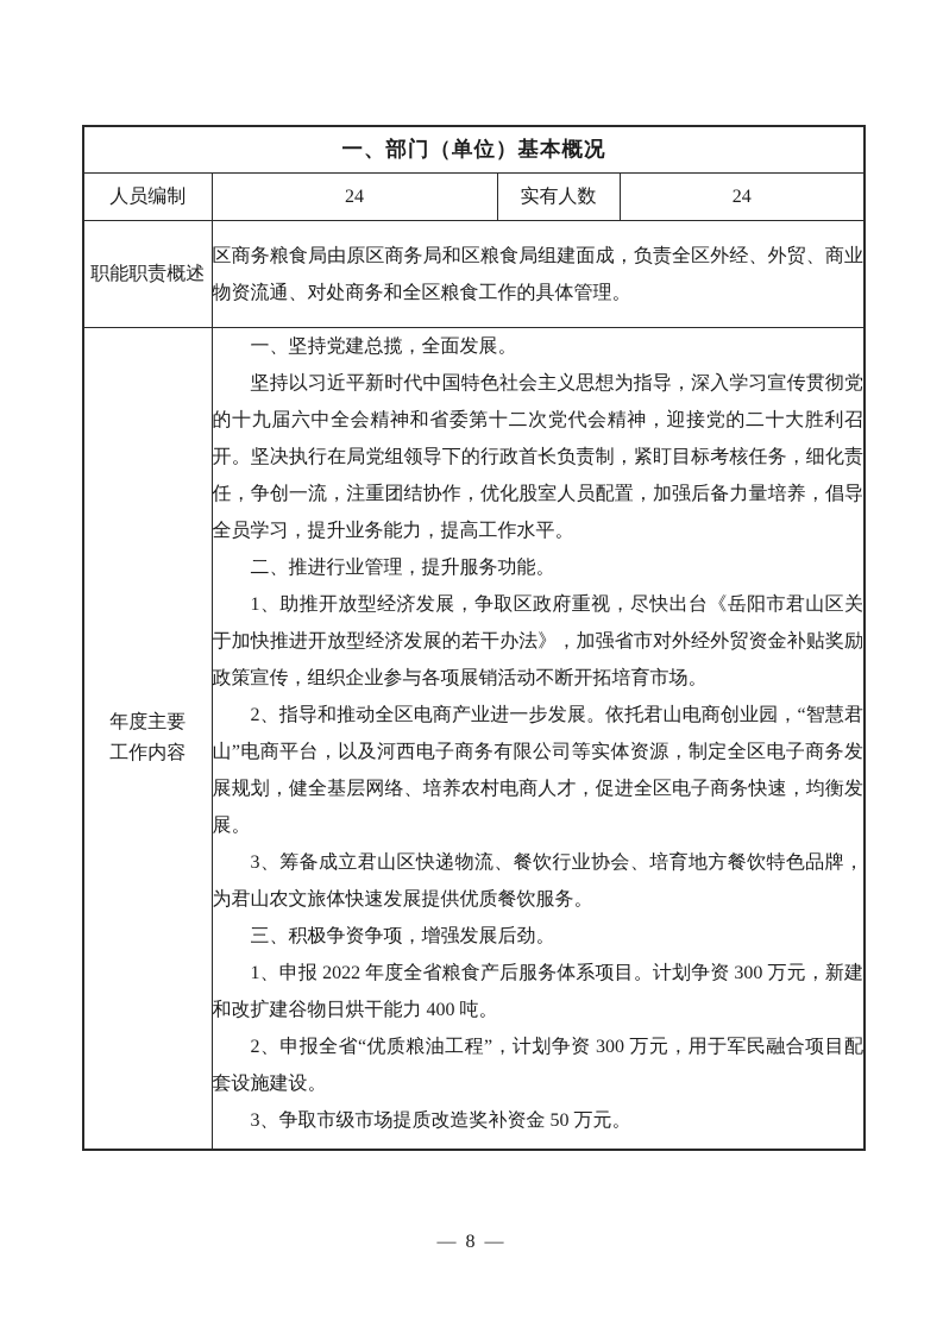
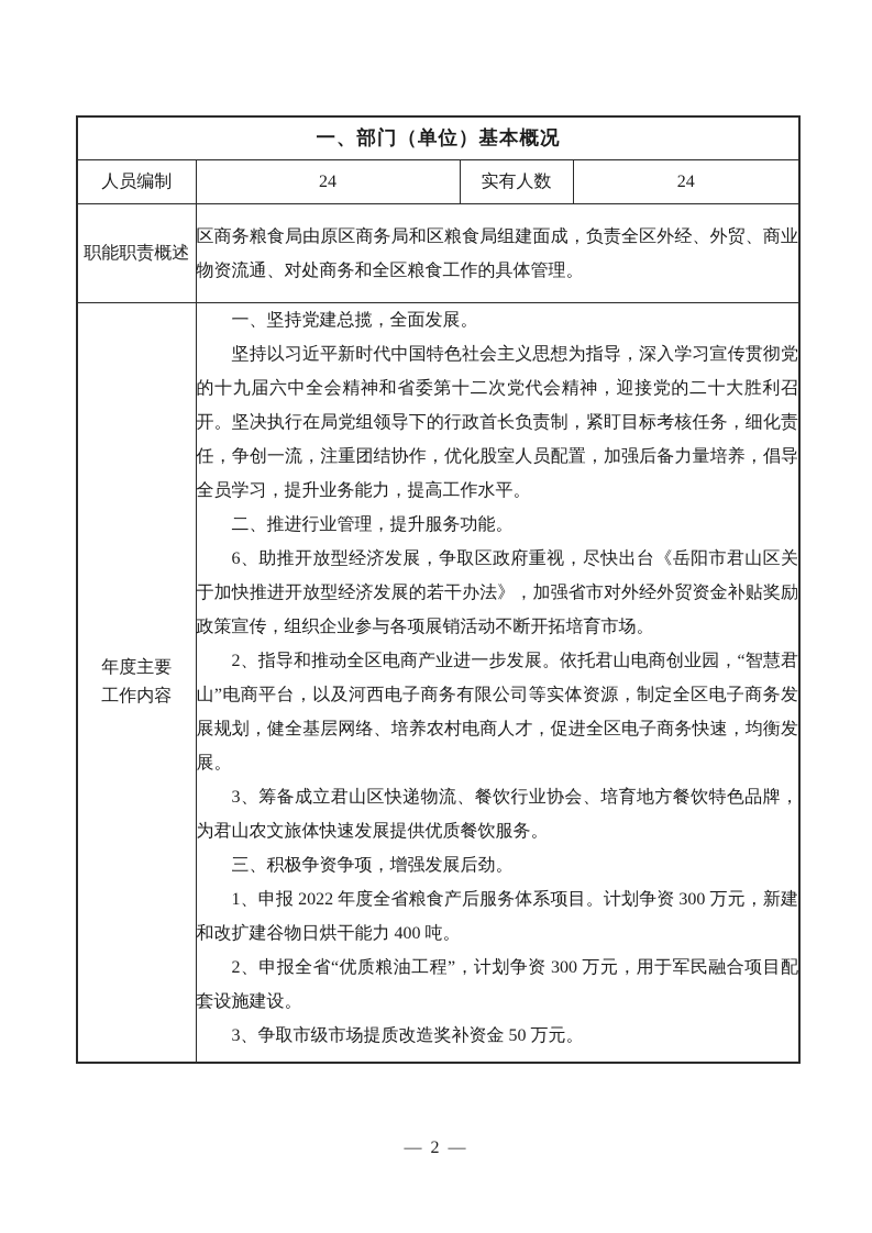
  一、部门（单位）基本概况
  人员编制	24	实有人数	24
  职能职责概述	区商务粮食局由原区商务局和区粮食局组建面成，负责全区外经、外贸、商业物资流通、对处商务和全区粮食工作的具体管理。
- 年度主要工作内容	一、坚持党建总揽，全面发展。 坚持以习近平新时代中国特色社会主义思想为指导，深入学习宣传贯彻党的十九届六中全会精神和省委第十二次党代会精神，迎接党的二十大胜利召开。坚决执行在局党组领导下的行政首长负责制，紧盯目标考核任务，细化责任，争创一流，注重团结协作，优化股室人员配置，加强后备力量培养，倡导全员学习，提升业务能力，提高工作水平。 二、推进行业管理，提升服务功能。 1、助推开放型经济发展，争取区政府重视，尽快出台《岳阳市君山区关于加快推进开放型经济发展的若干办法》，加强省市对外经外贸资金补贴奖励政策宣传，组织企业参与各项展销活动不断开拓培育市场。 2、指导和推动全区电商产业进一步发展。依托君山电商创业园，“智慧君山”电商平台，以及河西电子商务有限公司等实体资源，制定全区电子商务发展规划，健全基层网络、培养农村电商人才，促进全区电子商务快速，均衡发展。 3、筹备成立君山区快递物流、餐饮行业协会、培育地方餐饮特色品牌，为君山农文旅体快速发展提供优质餐饮服务。 三、积极争资争项，增强发展后劲。 1、申报 2022 年度全省粮食产后服务体系项目。计划争资 300 万元，新建和改扩建谷物日烘干能力 400 吨。 2、申报全省“优质粮油工程”，计划争资 300 万元，用于军民融合项目配套设施建设。 3、争取市级市场提质改造奖补资金 50 万元。
+ 年度主要工作内容	一、坚持党建总揽，全面发展。 坚持以习近平新时代中国特色社会主义思想为指导，深入学习宣传贯彻党的十九届六中全会精神和省委第十二次党代会精神，迎接党的二十大胜利召开。坚决执行在局党组领导下的行政首长负责制，紧盯目标考核任务，细化责任，争创一流，注重团结协作，优化股室人员配置，加强后备力量培养，倡导全员学习，提升业务能力，提高工作水平。 二、推进行业管理，提升服务功能。 6、助推开放型经济发展，争取区政府重视，尽快出台《岳阳市君山区关于加快推进开放型经济发展的若干办法》，加强省市对外经外贸资金补贴奖励政策宣传，组织企业参与各项展销活动不断开拓培育市场。 2、指导和推动全区电商产业进一步发展。依托君山电商创业园，“智慧君山”电商平台，以及河西电子商务有限公司等实体资源，制定全区电子商务发展规划，健全基层网络、培养农村电商人才，促进全区电子商务快速，均衡发展。 3、筹备成立君山区快递物流、餐饮行业协会、培育地方餐饮特色品牌，为君山农文旅体快速发展提供优质餐饮服务。 三、积极争资争项，增强发展后劲。 1、申报 2022 年度全省粮食产后服务体系项目。计划争资 300 万元，新建和改扩建谷物日烘干能力 400 吨。 2、申报全省“优质粮油工程”，计划争资 300 万元，用于军民融合项目配套设施建设。 3、争取市级市场提质改造奖补资金 50 万元。
- — 8 —
+ — 2 —
